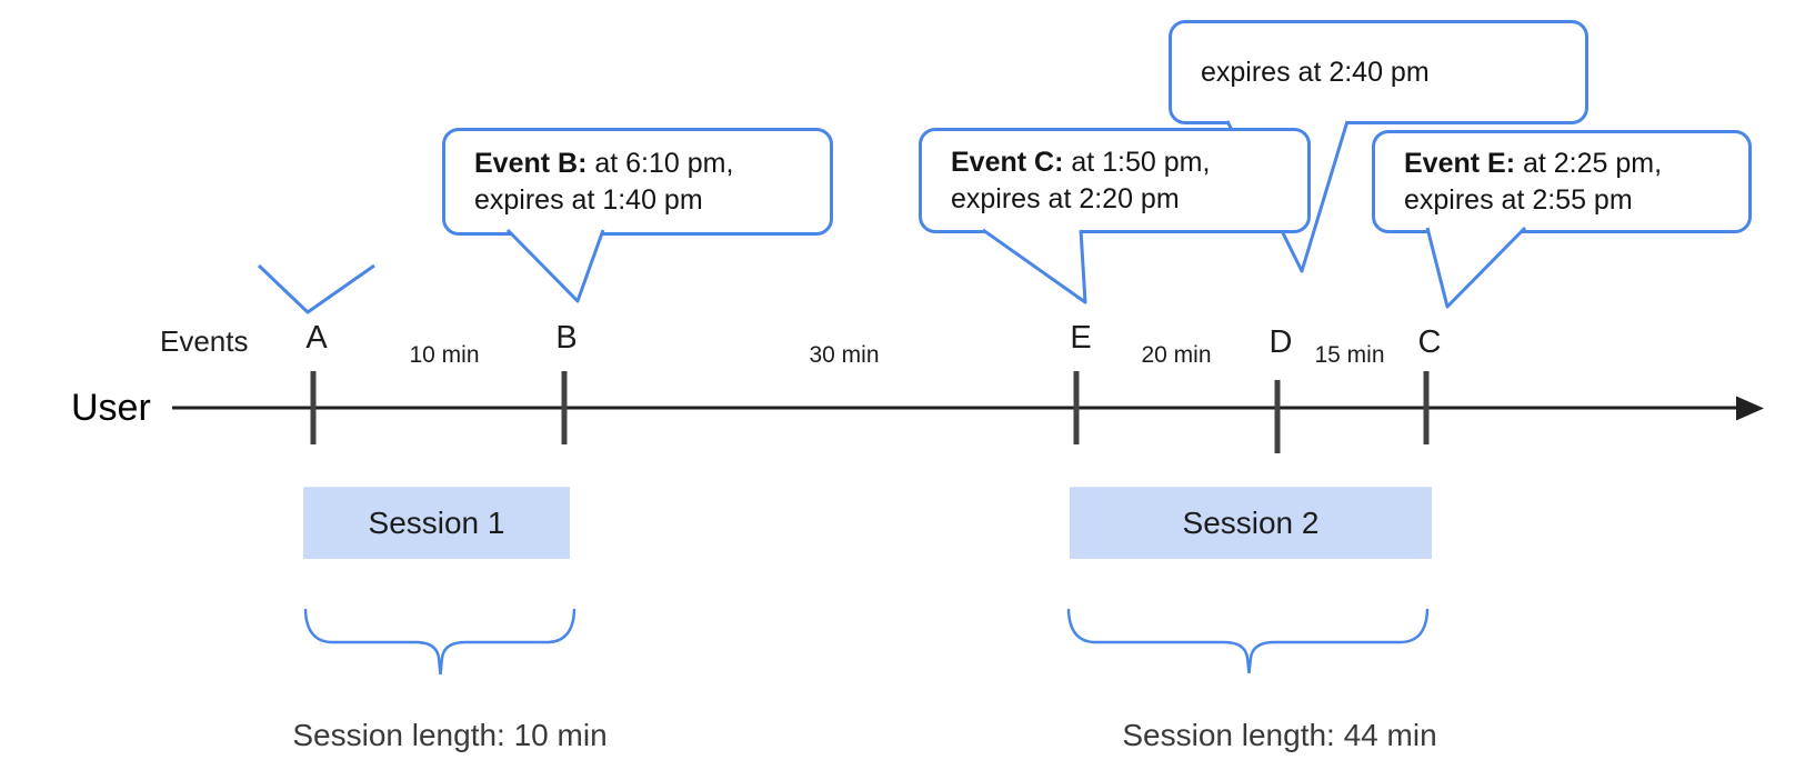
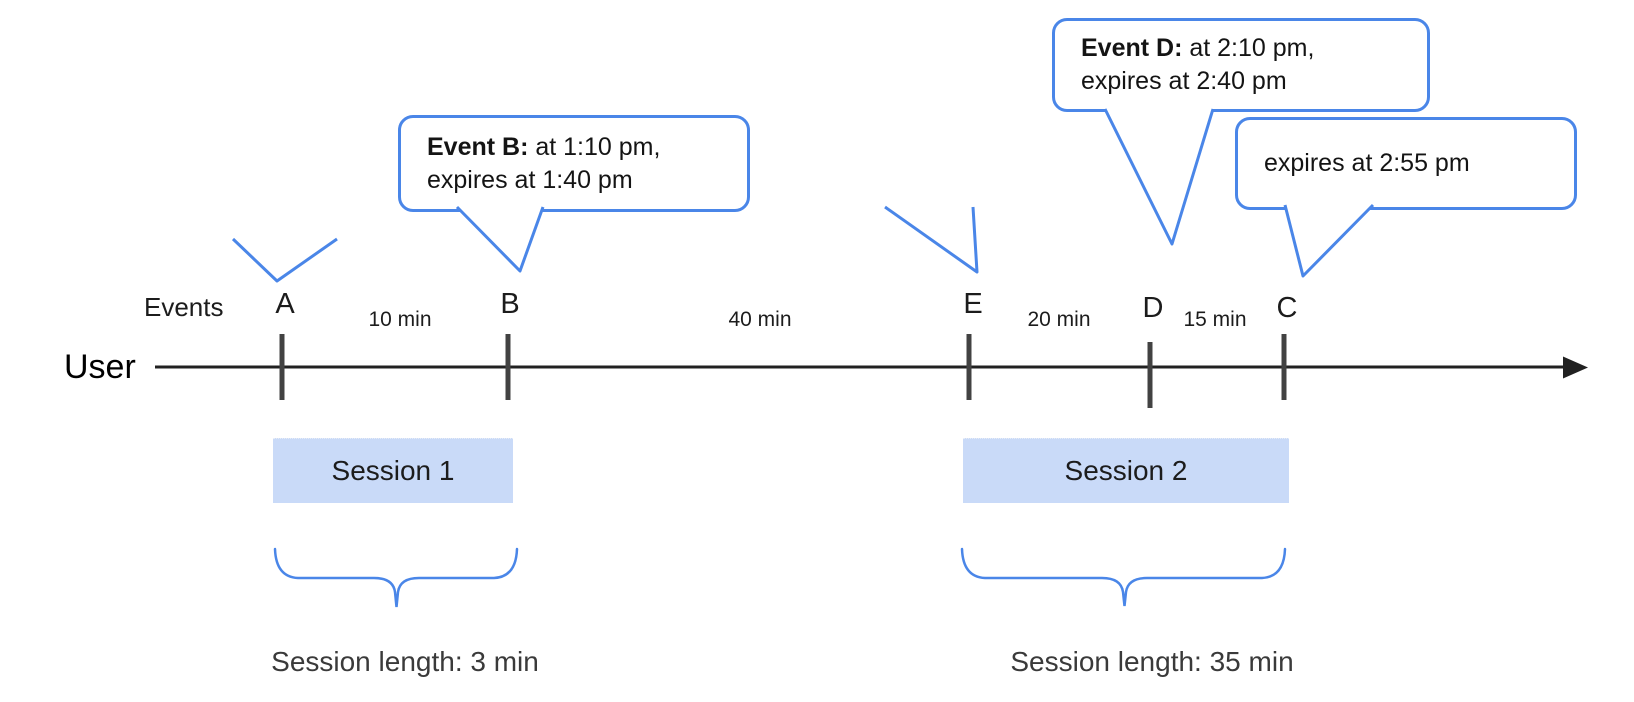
+ Event D: at 2:10 pm,
  expires at 2:40 pm
- Event B: at 6:10 pm,
+ Event B: at 1:10 pm,
  expires at 1:40 pm
- Event C: at 1:50 pm,
- expires at 2:20 pm
- Event E: at 2:25 pm,
  expires at 2:55 pm
  User
  Events
  A
  B
  E
  D
  C
  10 min
- 30 min
+ 40 min
  20 min
  15 min
  Session 1
  Session 2
- Session length: 10 min
+ Session length: 3 min
- Session length: 44 min
+ Session length: 35 min
